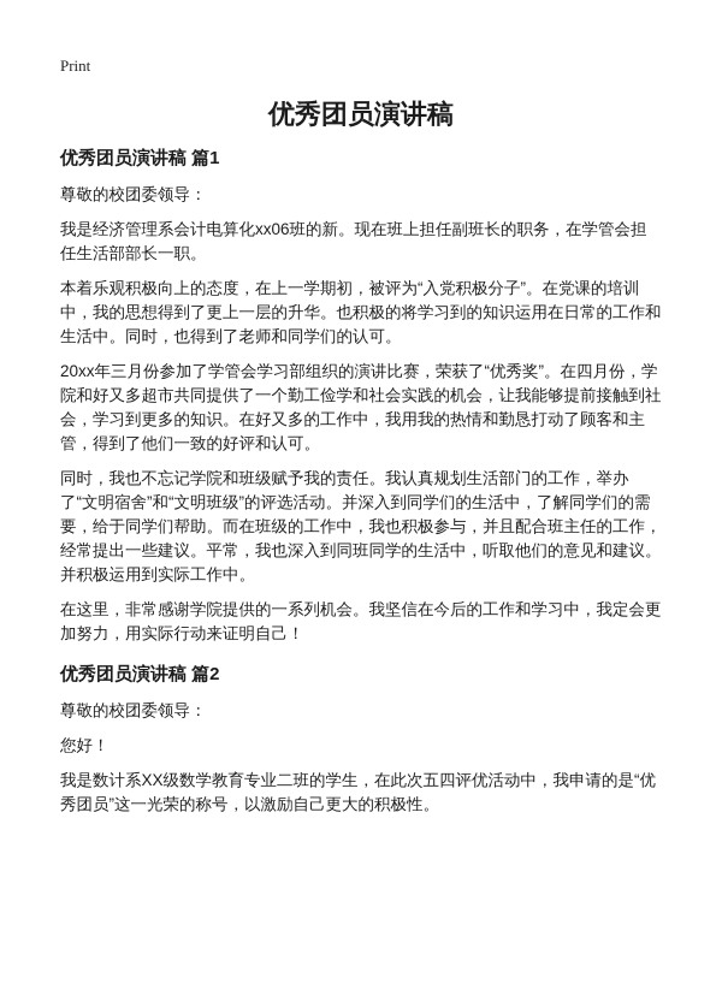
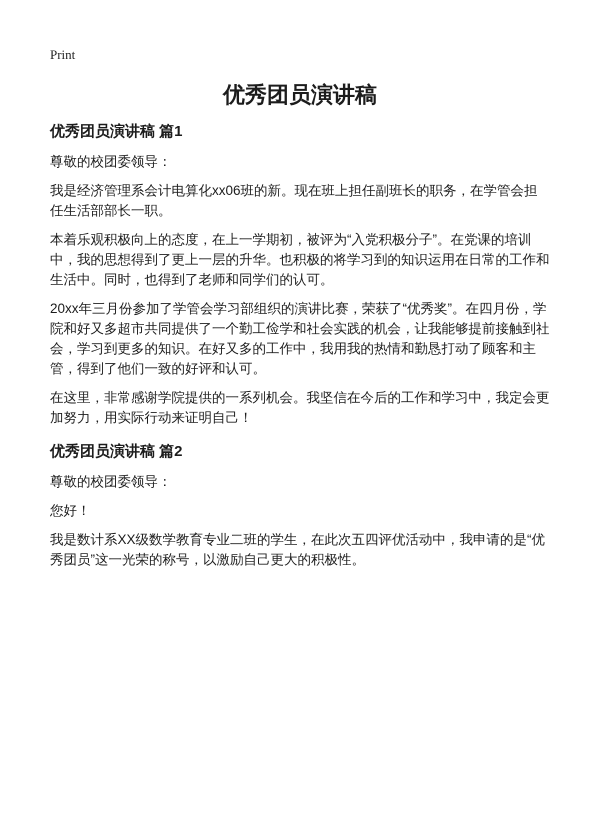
  Print
  优秀团员演讲稿
  优秀团员演讲稿 篇1
  尊敬的校团委领导：
  我是经济管理系会计电算化xx06班的新。现在班上担任副班长的职务，在学管会担任生活部部长一职。
  本着乐观积极向上的态度，在上一学期初，被评为“入党积极分子”。在党课的培训中，我的思想得到了更上一层的升华。也积极的将学习到的知识运用在日常的工作和生活中。同时，也得到了老师和同学们的认可。
  20xx年三月份参加了学管会学习部组织的演讲比赛，荣获了“优秀奖”。在四月份，学院和好又多超市共同提供了一个勤工俭学和社会实践的机会，让我能够提前接触到社会，学习到更多的知识。在好又多的工作中，我用我的热情和勤恳打动了顾客和主管，得到了他们一致的好评和认可。
- 同时，我也不忘记学院和班级赋予我的责任。我认真规划生活部门的工作，举办了“文明宿舍”和“文明班级”的评选活动。并深入到同学们的生活中，了解同学们的需要，给于同学们帮助。而在班级的工作中，我也积极参与，并且配合班主任的工作，经常提出一些建议。平常，我也深入到同班同学的生活中，听取他们的意见和建议。并积极运用到实际工作中。
  在这里，非常感谢学院提供的一系列机会。我坚信在今后的工作和学习中，我定会更加努力，用实际行动来证明自己！
  优秀团员演讲稿 篇2
  尊敬的校团委领导：
  您好！
  我是数计系XX级数学教育专业二班的学生，在此次五四评优活动中，我申请的是“优秀团员”这一光荣的称号，以激励自己更大的积极性。
